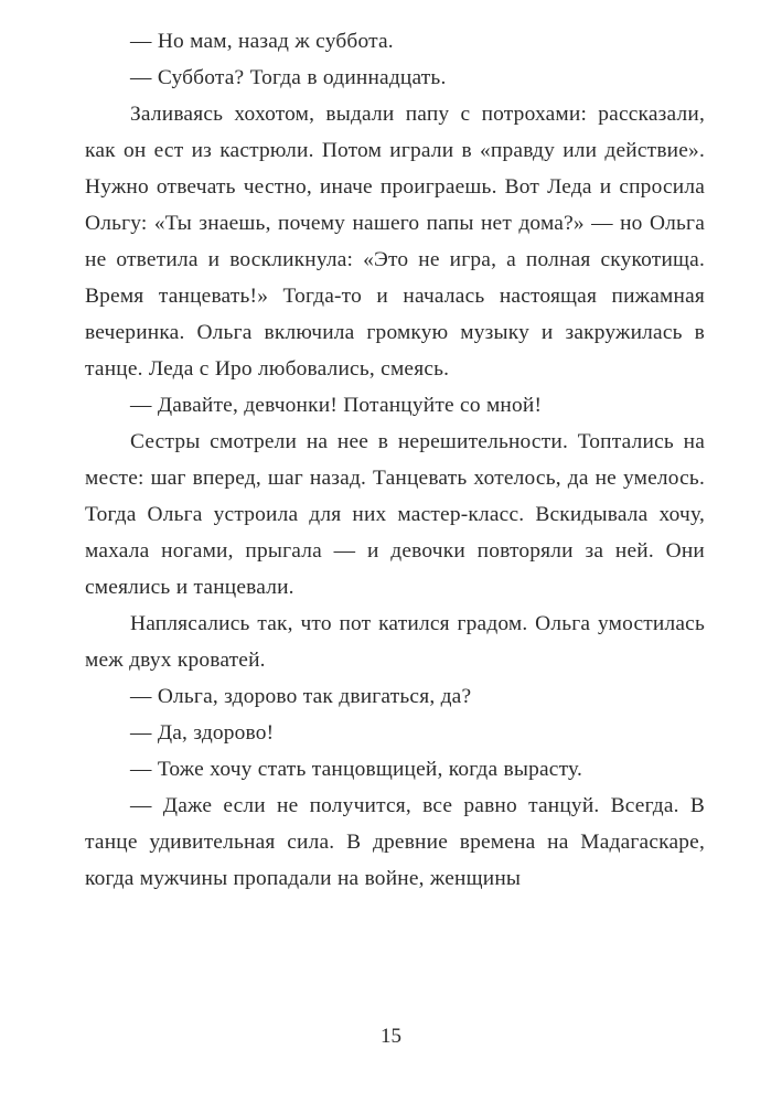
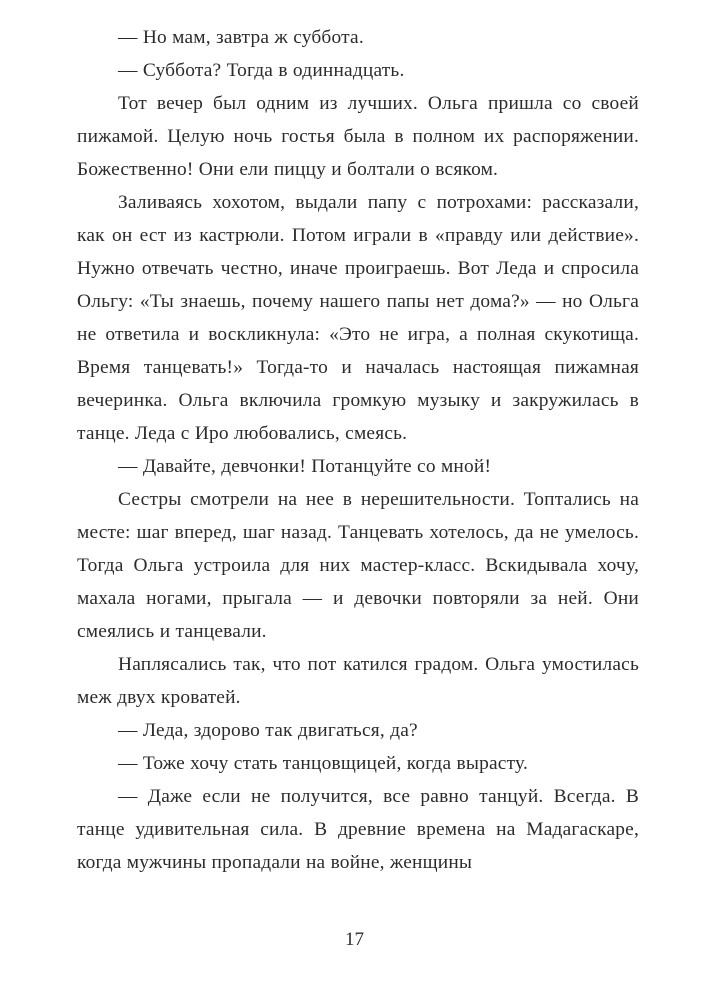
- — Но мам, назад ж суббота.
+ — Но мам, завтра ж суббота.
  — Суббота? Тогда в одиннадцать.
+ Тот вечер был одним из лучших. Ольга пришла со своей пижамой. Целую ночь гостья была в полном их распоряжении. Божественно! Они ели пиццу и болтали о всяком.
  Заливаясь хохотом, выдали папу с потрохами: рассказали, как он ест из кастрюли. Потом играли в «правду или действие». Нужно отвечать честно, иначе проиграешь. Вот Леда и спросила Ольгу: «Ты знаешь, почему нашего папы нет дома?» — но Ольга не ответила и воскликнула: «Это не игра, а полная скукотища. Время танцевать!» Тогда-то и началась настоящая пижамная вечеринка. Ольга включила громкую музыку и закружилась в танце. Леда с Иро любовались, смеясь.
  — Давайте, девчонки! Потанцуйте со мной!
  Сестры смотрели на нее в нерешительности. Топтались на месте: шаг вперед, шаг назад. Танцевать хотелось, да не умелось. Тогда Ольга устроила для них мастер-класс. Вскидывала хочу, махала ногами, прыгала — и девочки повторяли за ней. Они смеялись и танцевали.
  Наплясались так, что пот катился градом. Ольга умостилась меж двух кроватей.
- — Ольга, здорово так двигаться, да?
+ — Леда, здорово так двигаться, да?
- — Да, здорово!
  — Тоже хочу стать танцовщицей, когда вырасту.
  — Даже если не получится, все равно танцуй. Всегда. В танце удивительная сила. В древние времена на Мадагаскаре, когда мужчины пропадали на войне, женщины
- 15
+ 17
